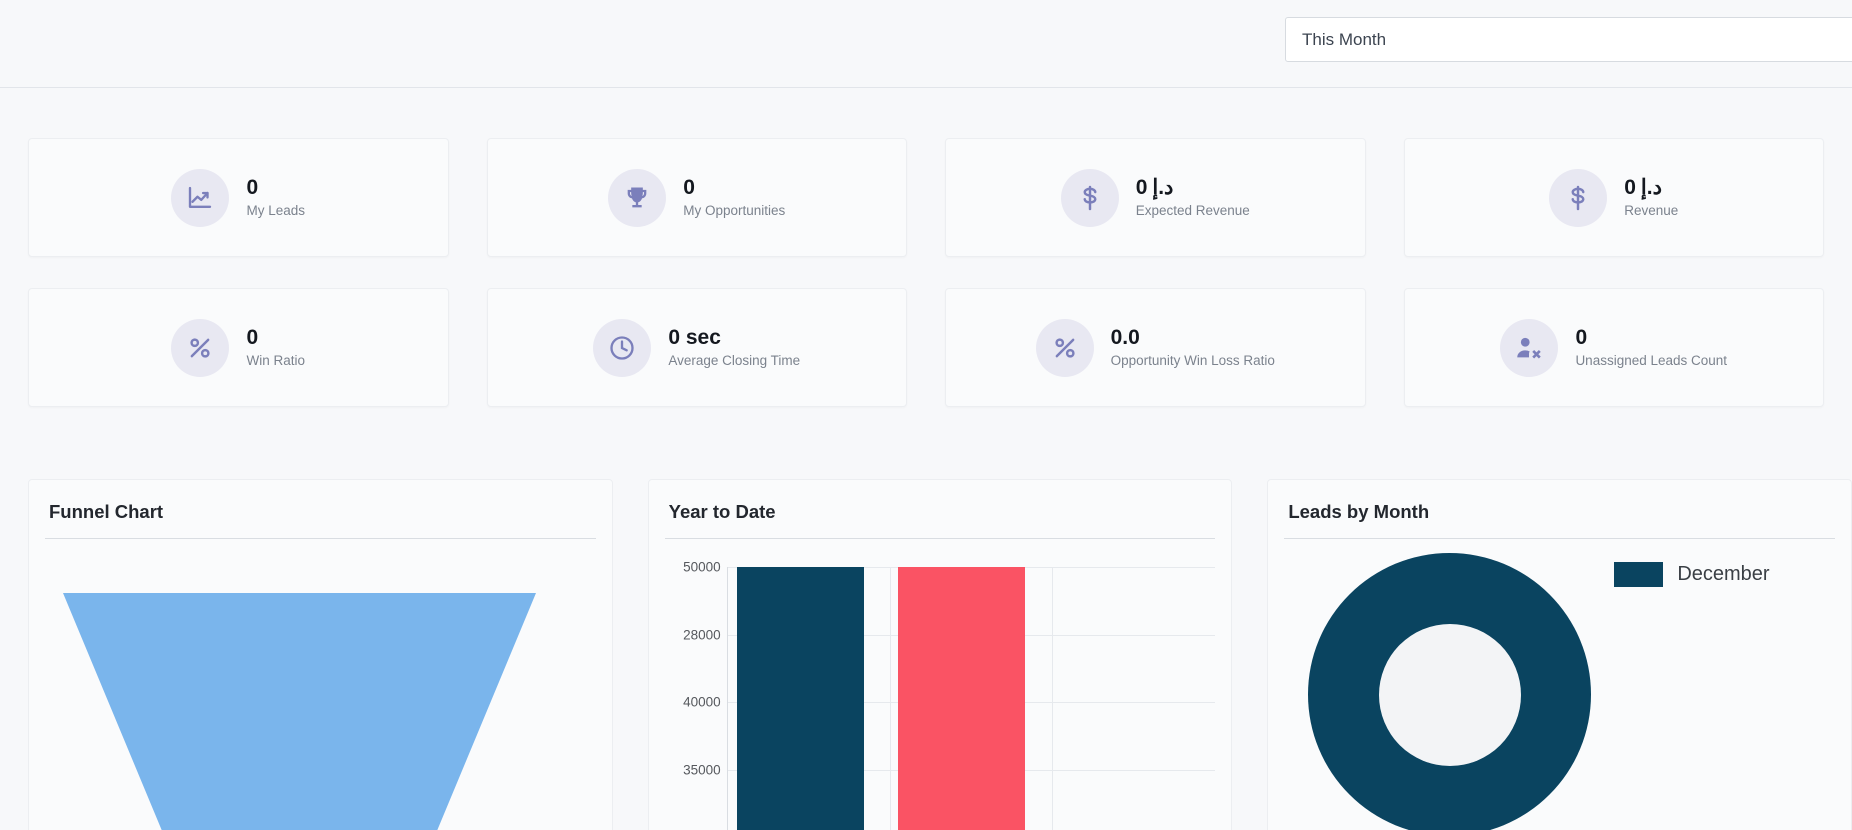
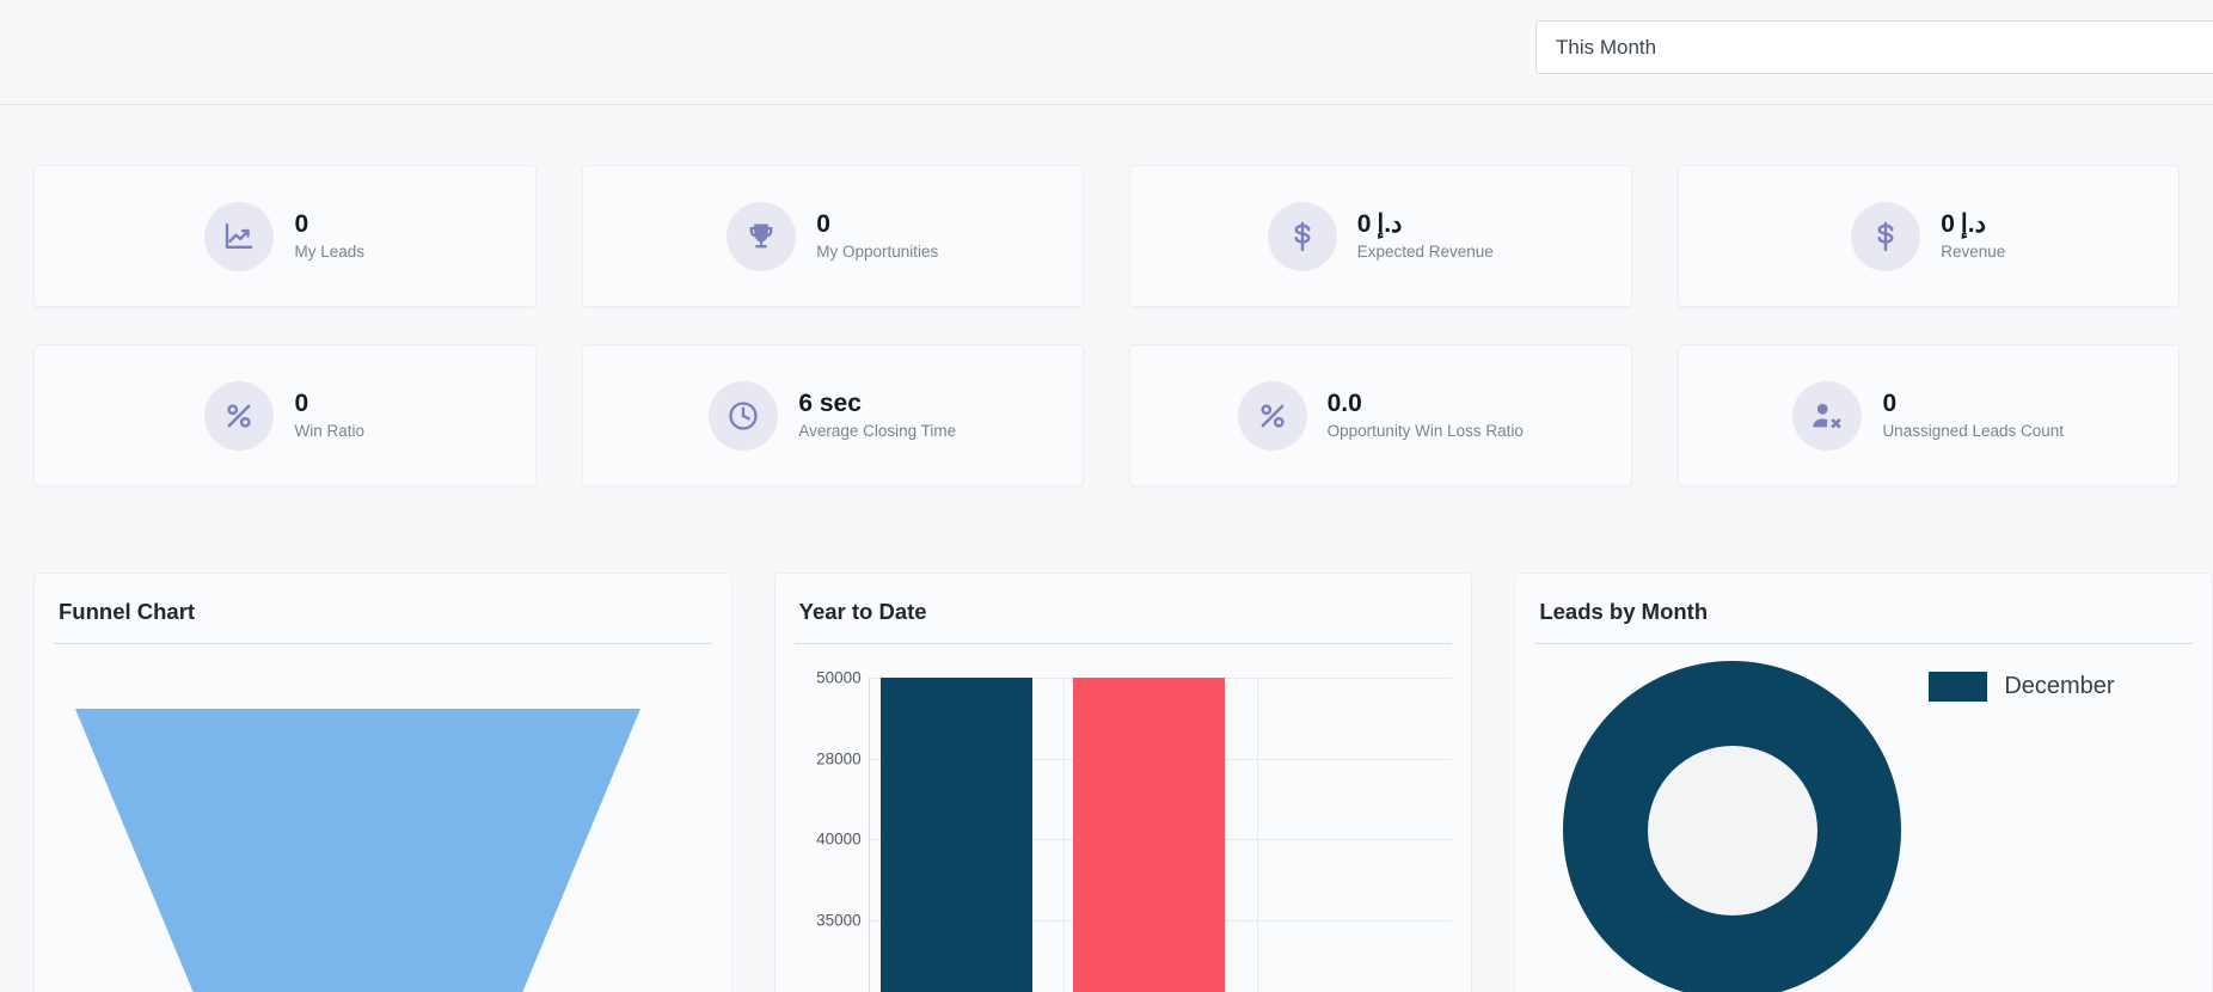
  This Month
  0
  My Leads
  0
  My Opportunities
  0 د.إ
  Expected Revenue
  0 د.إ
  Revenue
  0
  Win Ratio
- 0 sec
+ 6 sec
  Average Closing Time
  0.0
  Opportunity Win Loss Ratio
  0
  Unassigned Leads Count
  Funnel Chart
  Year to Date
  50000
  28000
  40000
  35000
  Leads by Month
  December
